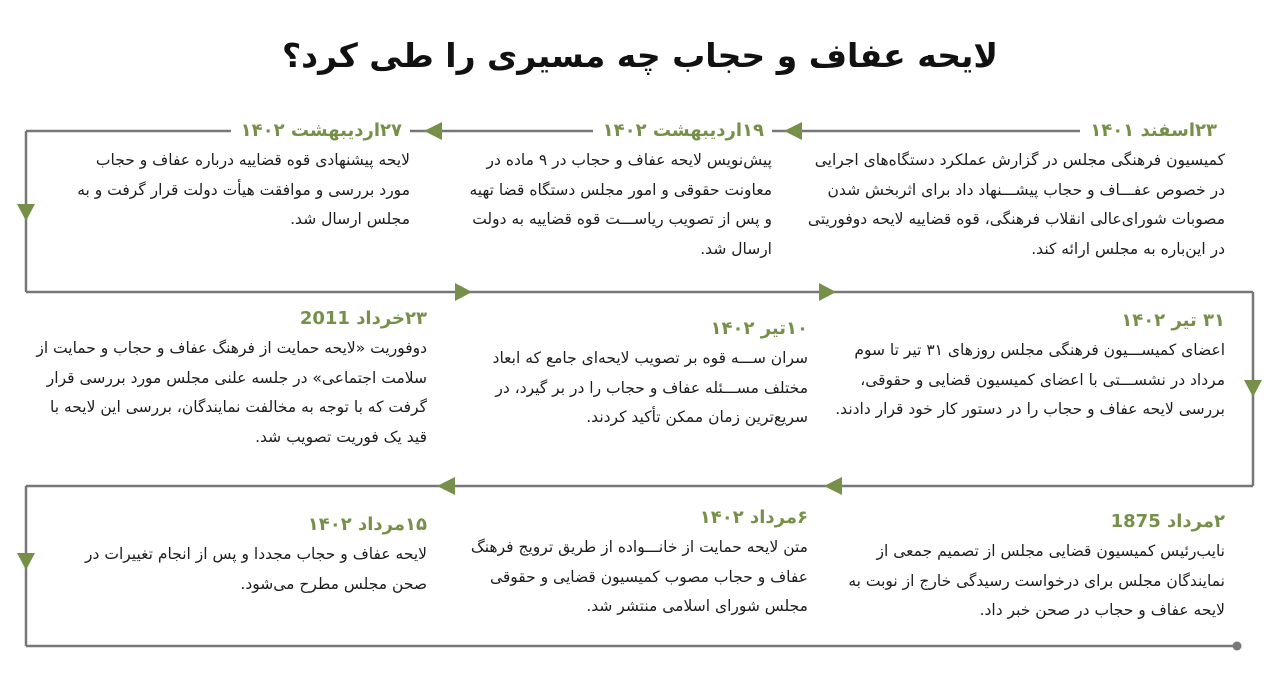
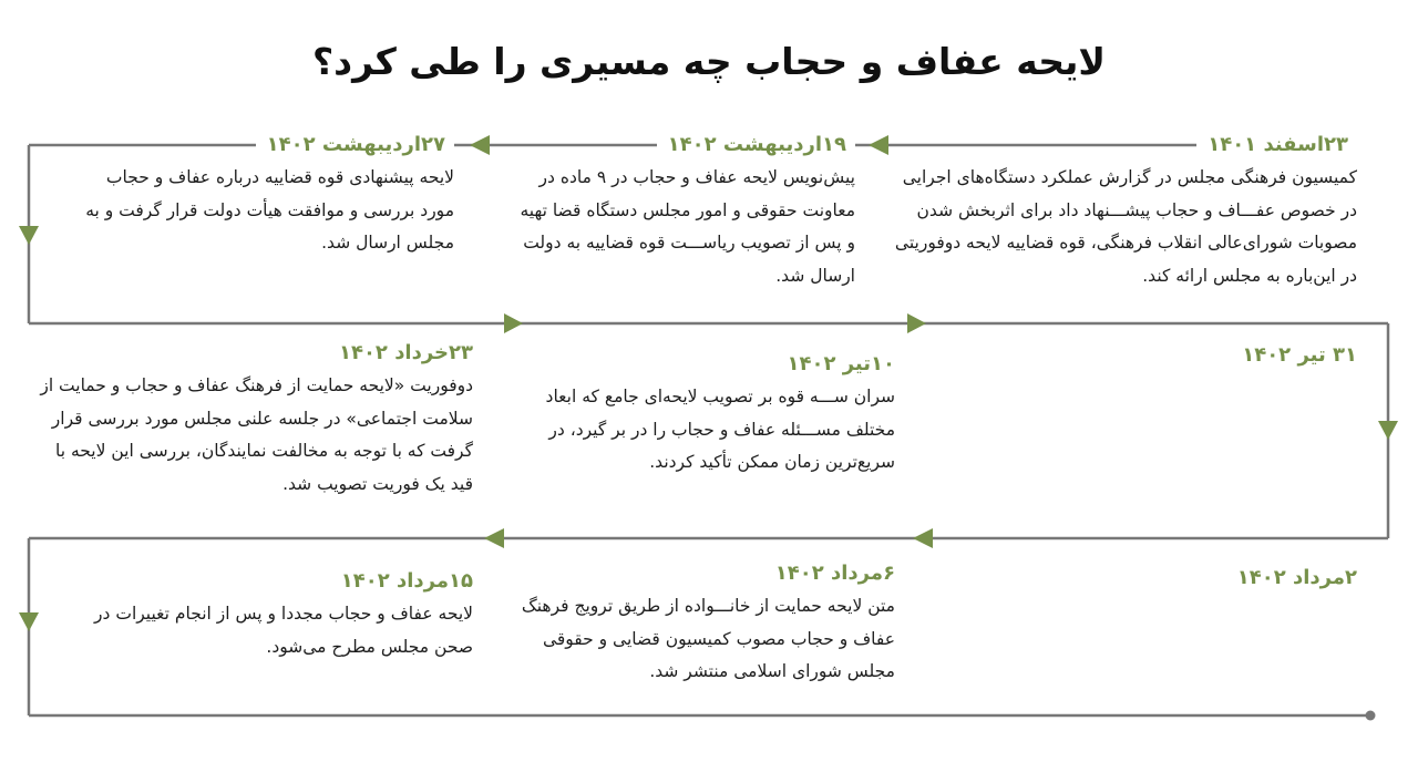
  لایحه عفاف و حجاب چه مسیری را طی کرد؟
  ۲۳اسفند ۱۴۰۱
  کمیسیون فرهنگی مجلس در گزارش عملکرد دستگاه‌های اجرایی در خصوص عفـــاف و حجاب پیشـــنهاد داد برای اثربخش شدن مصوبات شورای‌عالی انقلاب فرهنگی، قوه قضاییه لایحه دوفوریتی در این‌باره به مجلس ارائه کند.
  ۱۹اردیبهشت ۱۴۰۲
  پیش‌نویس لایحه عفاف و حجاب در ۹ ماده در معاونت حقوقی و امور مجلس دستگاه قضا تهیه و پس از تصویب ریاســـت قوه قضاییه به دولت ارسال شد.
  ۲۷اردیبهشت ۱۴۰۲
  لایحه پیشنهادی قوه قضاییه درباره عفاف و حجاب مورد بررسی و موافقت هیأت دولت قرار گرفت و به مجلس ارسال شد.
  ۳۱ تیر ۱۴۰۲
- اعضای کمیســـیون فرهنگی مجلس روزهای ۳۱ تیر تا سوم مرداد در نشســـتی با اعضای کمیسیون قضایی و حقوقی، بررسی لایحه عفاف و حجاب را در دستور کار خود قرار دادند.
  ۱۰تیر ۱۴۰۲
  سران ســـه قوه بر تصویب لایحه‌ای جامع که ابعاد مختلف مســـئله عفاف و حجاب را در بر گیرد، در سریع‌ترین زمان ممکن تأکید کردند.
- ۲۳خرداد 2011
+ ۲۳خرداد ۱۴۰۲
  دوفوریت «لایحه حمایت از فرهنگ عفاف و حجاب و حمایت از سلامت اجتماعی» در جلسه علنی مجلس مورد بررسی قرار گرفت که با توجه به مخالفت نمایندگان، بررسی این لایحه با قید یک فوریت تصویب شد.
- ۲مرداد 1875
+ ۲مرداد ۱۴۰۲
- نایب‌رئیس کمیسیون قضایی مجلس از تصمیم جمعی از نمایندگان مجلس برای درخواست رسیدگی خارج از نوبت به لایحه عفاف و حجاب در صحن خبر داد.
  ۶مرداد ۱۴۰۲
  متن لایحه حمایت از خانـــواده از طریق ترویج فرهنگ عفاف و حجاب مصوب کمیسیون قضایی و حقوقی مجلس شورای اسلامی منتشر شد.
  ۱۵مرداد ۱۴۰۲
  لایحه عفاف و حجاب مجددا و پس از انجام تغییرات در صحن مجلس مطرح می‌شود.
